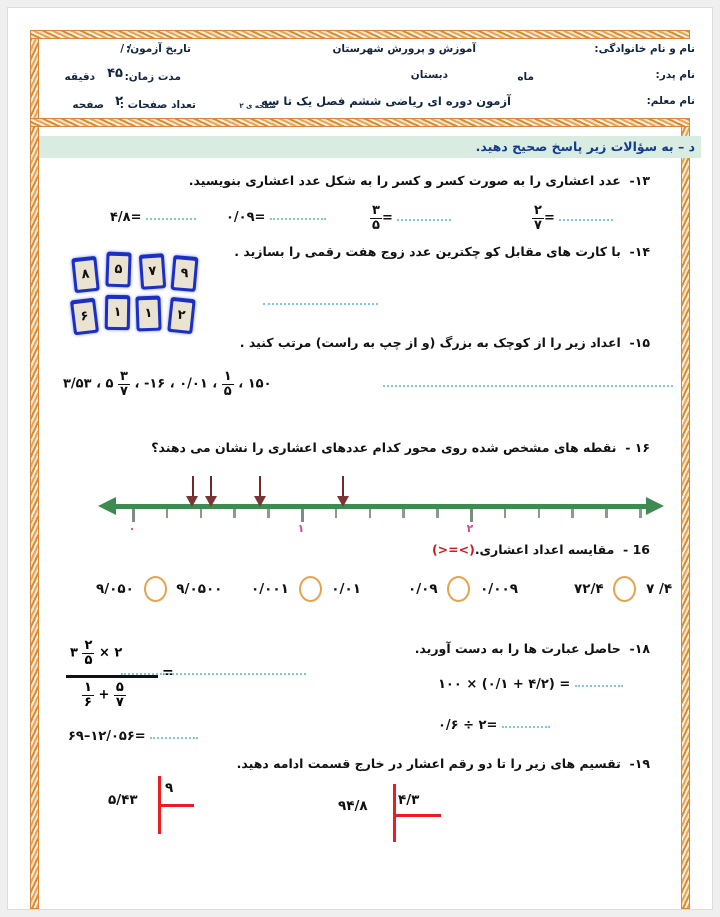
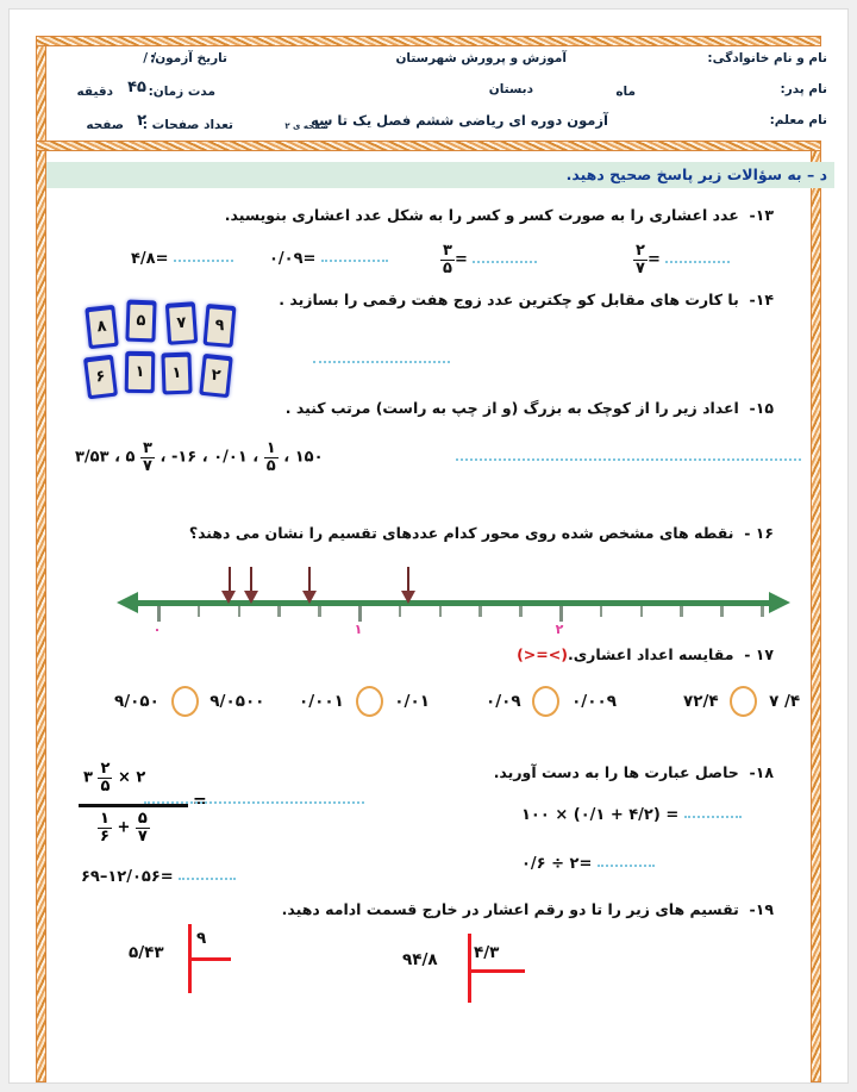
  نام و نام خانوادگی:
  نام پدر:
  نام معلم:
  آموزش و پرورش شهرستان
  دبستان
  ماه
  آزمون دوره ای ریاضی ششم فصل یک تا سه
  صفحه ی ۲
  تاریخ آزمون:
  / /
  مدت زمان:
  ۴۵
  دقیقه
  تعداد صفحات :
  ۲
  صفحه
  د – به سؤالات زیر پاسخ صحیح دهید.
  ۱۳- عدد اعشاری را به صورت کسر و کسر را به شکل عدد اعشاری بنویسید.
  ۲
  ۷
  =
  ۳
  ۵
  =
  ۰/۰۹=
  ۴/۸=
  ۱۴- با کارت های مقابل کو چکترین عدد زوج هفت رقمی را بسازید .
  ۱
  ۱۵- اعداد زیر را از کوچک به بزرگ (و از چپ به راست) مرتب کنید .
  ۳/۵۳ ، ۵
  ۳
  ۷
  ، -۱۶ ، ۰/۰۱ ،
  ۱
  ۵
  ، ۱۵۰
- ۱۶ - نقطه های مشخص شده روی محور کدام عددهای اعشاری را نشان می دهند؟
+ ۱۶ - نقطه های مشخص شده روی محور کدام عددهای تقسیم را نشان می دهند؟
  ۰
  ۱
  ۲
- 16 - مقایسه اعداد اعشاری.(>=<)
+ ۱۷ - مقایسه اعداد اعشاری.(>=<)
  ۷۲/۴ ۷ /۴
  ۰/۰۹ ۰/۰۰۹
  ۰/۰۰۱ ۰/۰۱
  ۹/۰۵۰ ۹/۰۵۰۰
  ۱۸- حاصل عبارت ها را به دست آورید.
  ۱۰۰ × (۰/۱ + ۴/۲) =
  ۰/۶ ÷ ۲=
  ۶۹–۱۲/۰۵۶=
  ۳
  ۲
  ۵
  × ۲
  ۱
  ۶
  +
  ۵
  ۷
  =
  ۱۹- تقسیم های زیر را تا دو رقم اعشار در خارج قسمت ادامه دهید.
  ۹۴/۸
  ۴/۳
  ۵/۴۳
  ۹
